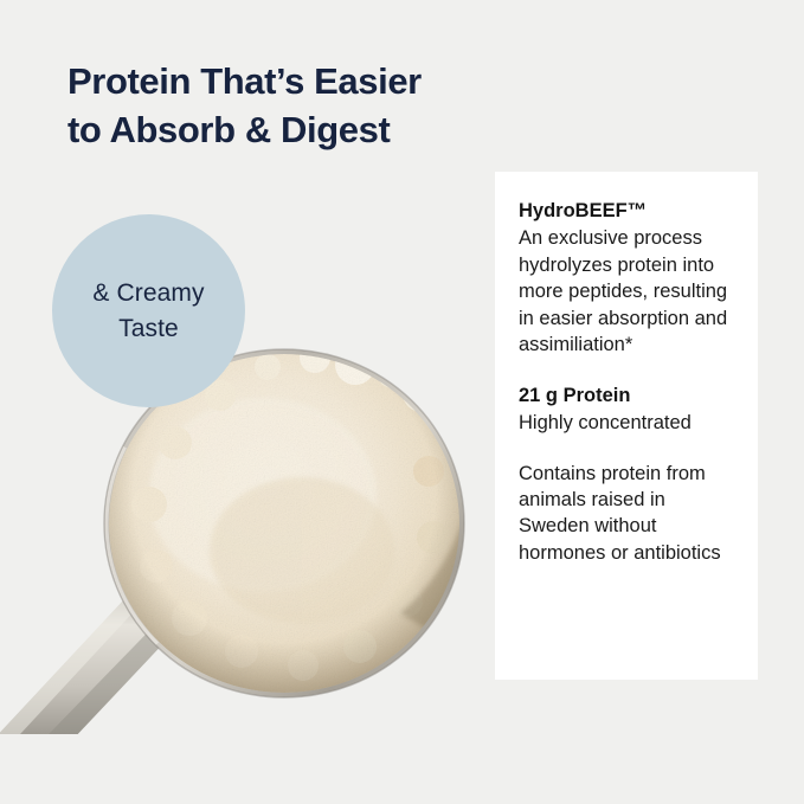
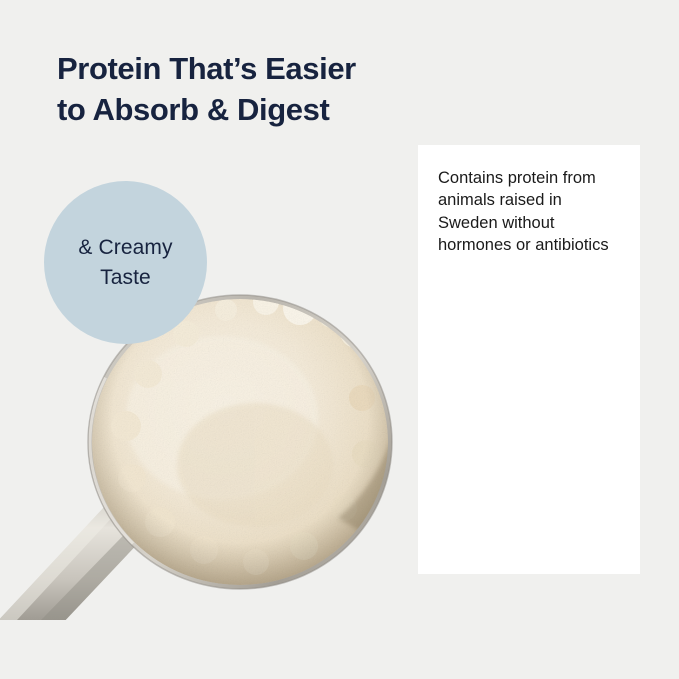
  Protein That’s Easier
  to Absorb & Digest
  & Creamy
  Taste
- HydroBEEF™
- An exclusive process hydrolyzes protein into more peptides, resulting in easier absorption and assimiliation*
- 21 g Protein
- Highly concentrated
  Contains protein from animals raised in Sweden without hormones or antibiotics
